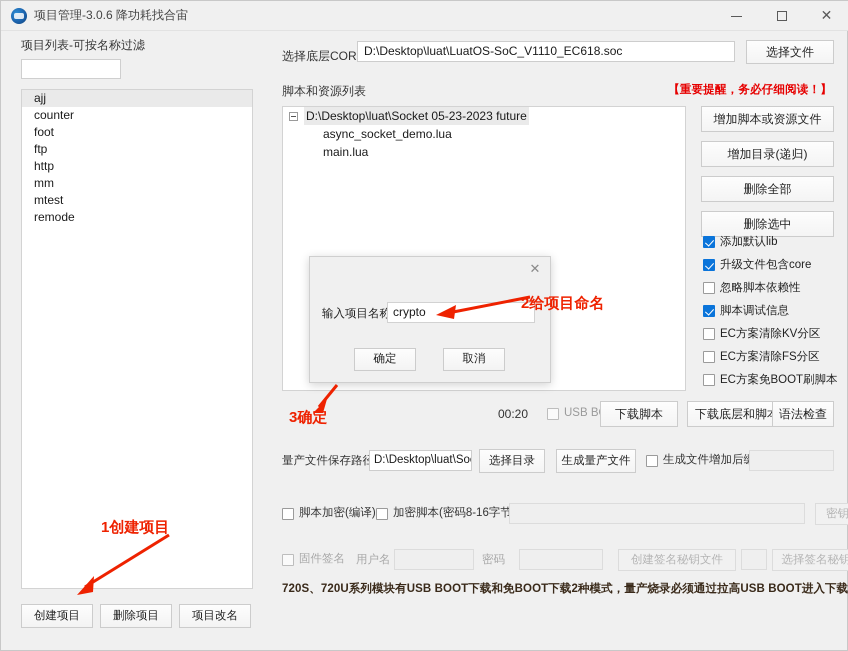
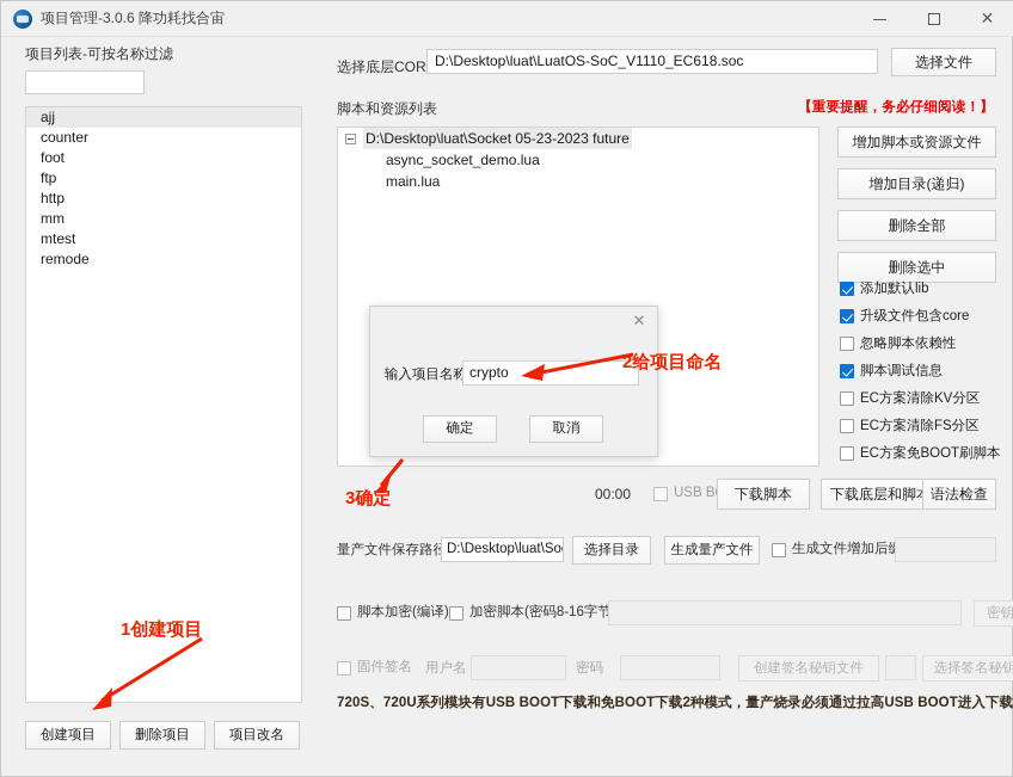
  项目管理-3.0.6 降功耗找合宙
  ✕
  项目列表-可按名称过滤
  ajj
  counter
  foot
  ftp
  http
  mm
  mtest
  remode
  创建项目
  删除项目
  项目改名
  选择底层COR
  D:\Desktop\luat\LuatOS-SoC_V1110_EC618.soc
  选择文件
  脚本和资源列表
  【重要提醒，务必仔细阅读！】
  D:\Desktop\luat\Socket 05-23-2023 future
  async_socket_demo.lua
  main.lua
  增加脚本或资源文件
  增加目录(递归)
  删除全部
  删除选中
  添加默认lib
  升级文件包含core
  忽略脚本依赖性
  脚本调试信息
  EC方案清除KV分区
  EC方案清除FS分区
  EC方案免BOOT刷脚本
- 00:20
+ 00:00
  下载脚本
  下载底层和脚
  语法检查
  量产文件保存路
  D:\Desktop\luat\So
  选择目录
  生成量产文件
  生成文件增加后
  脚本加密(编译)
  加密脚本(密码8-16字节
  固件签名
  用户名
  密码
  创建签名秘钥文件
  选择签名秘钥
  720S、720U系列模块有USB BOOT下载和免BOOT下载2种模式，量产烧录必须通过拉高USB BOOT进入下载
  ✕
  输入项目名称
  crypto
  确定
  取消
  1创建项目
  2给项目命名
  3确定
